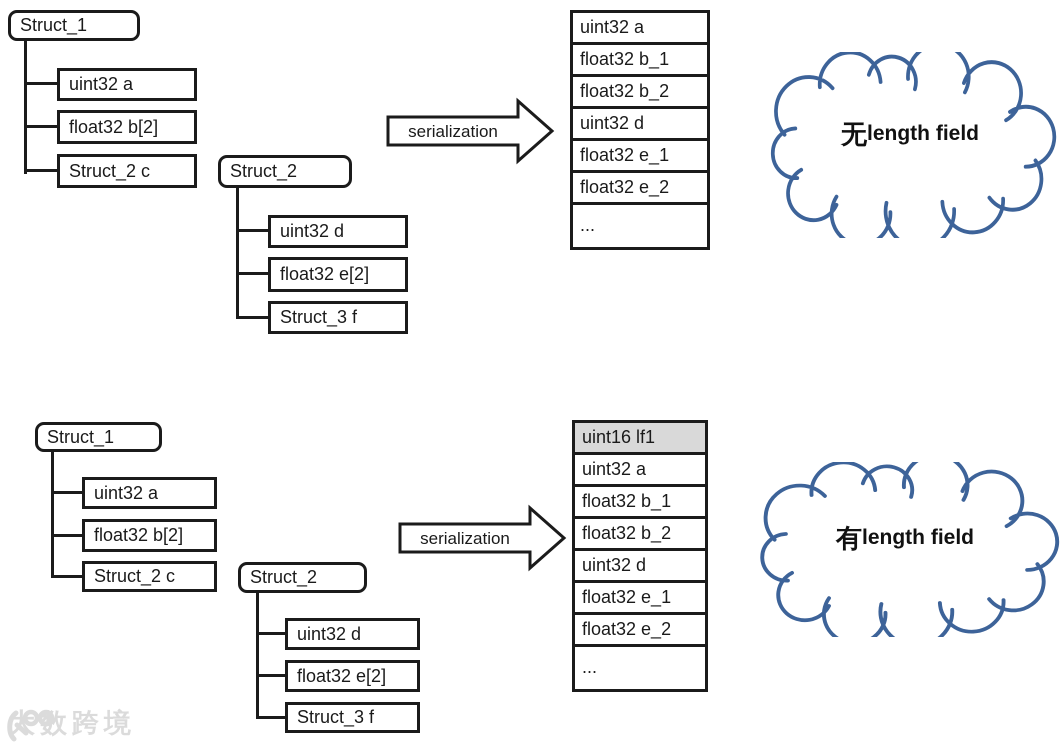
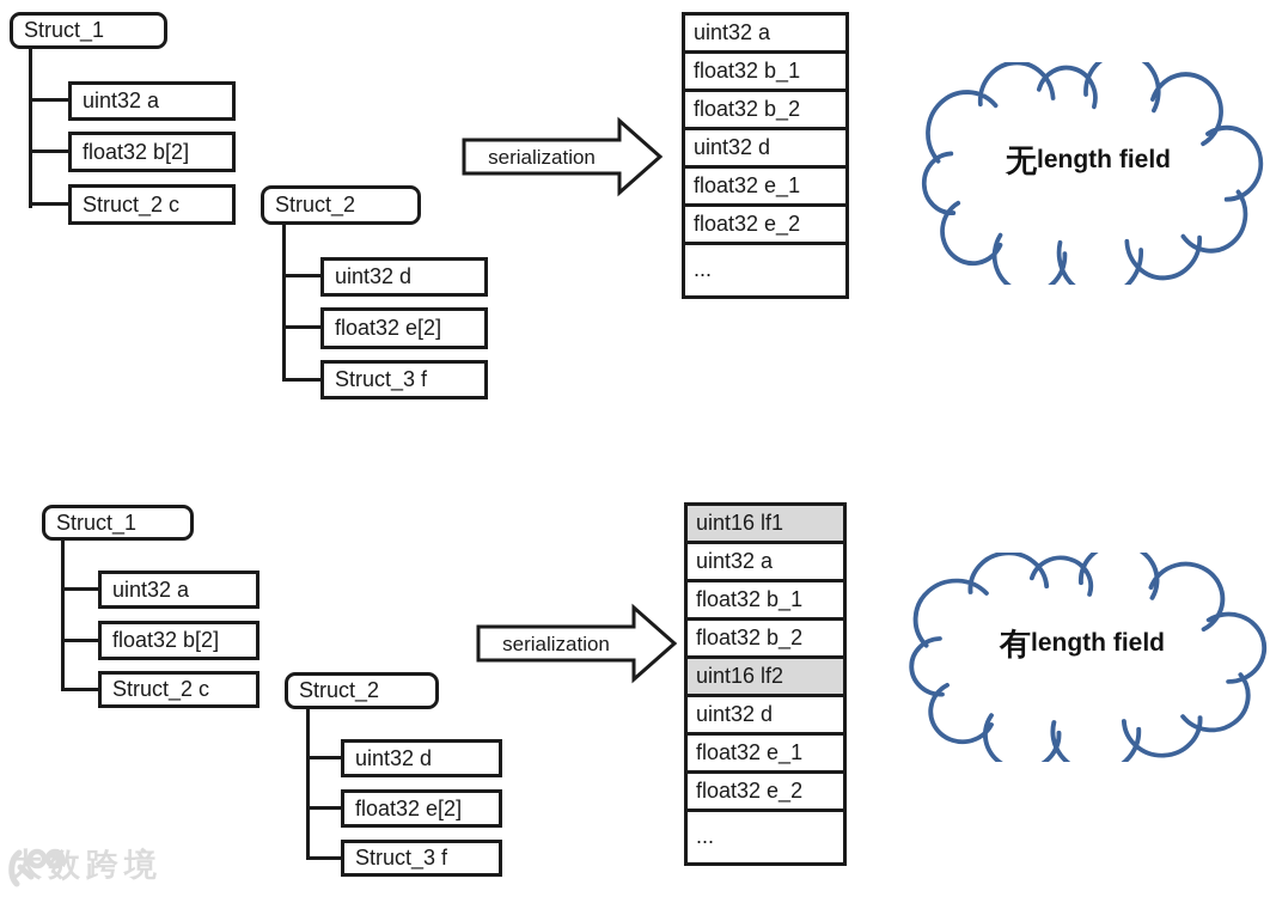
  Struct_1
  uint32 a
  float32 b[2]
  Struct_2 c
  Struct_2
  uint32 d
  float32 e[2]
  Struct_3 f
  serialization
  uint32 a
  float32 b_1
  float32 b_2
  uint32 d
  float32 e_1
  float32 e_2
  ...
  无
  length field
  Struct_1
  uint32 a
  float32 b[2]
  Struct_2 c
  Struct_2
  uint32 d
  float32 e[2]
  Struct_3 f
  serialization
  uint16 lf1
  uint32 a
  float32 b_1
  float32 b_2
+ uint16 lf2
  uint32 d
  float32 e_1
  float32 e_2
  ...
  有
  length field
  大数跨境
